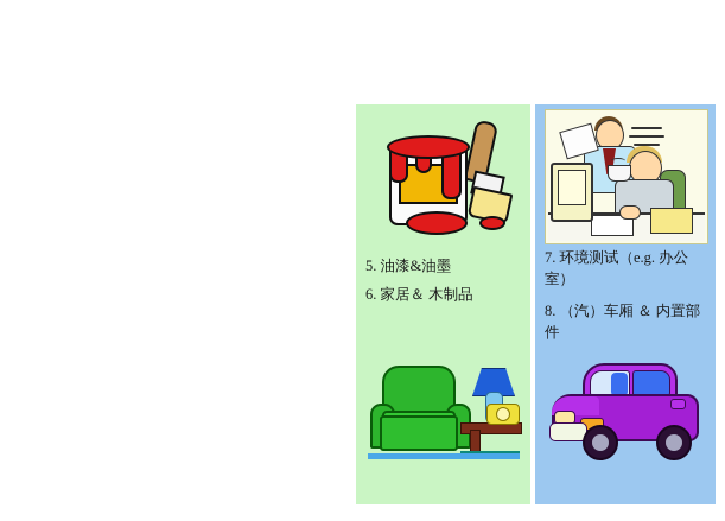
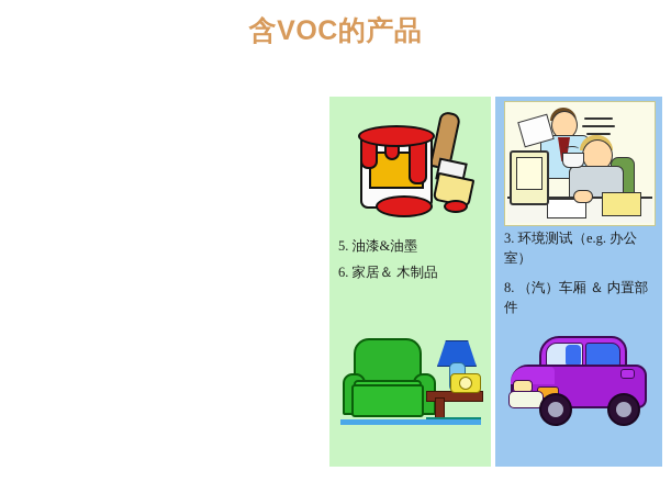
+ 含VOC的产品
  5. 油漆&油墨
  6. 家居＆ 木制品
- 7. 环境测试（e.g. 办公室）
+ 3. 环境测试（e.g. 办公室）
  8. （汽）车厢 ＆ 内置部件
